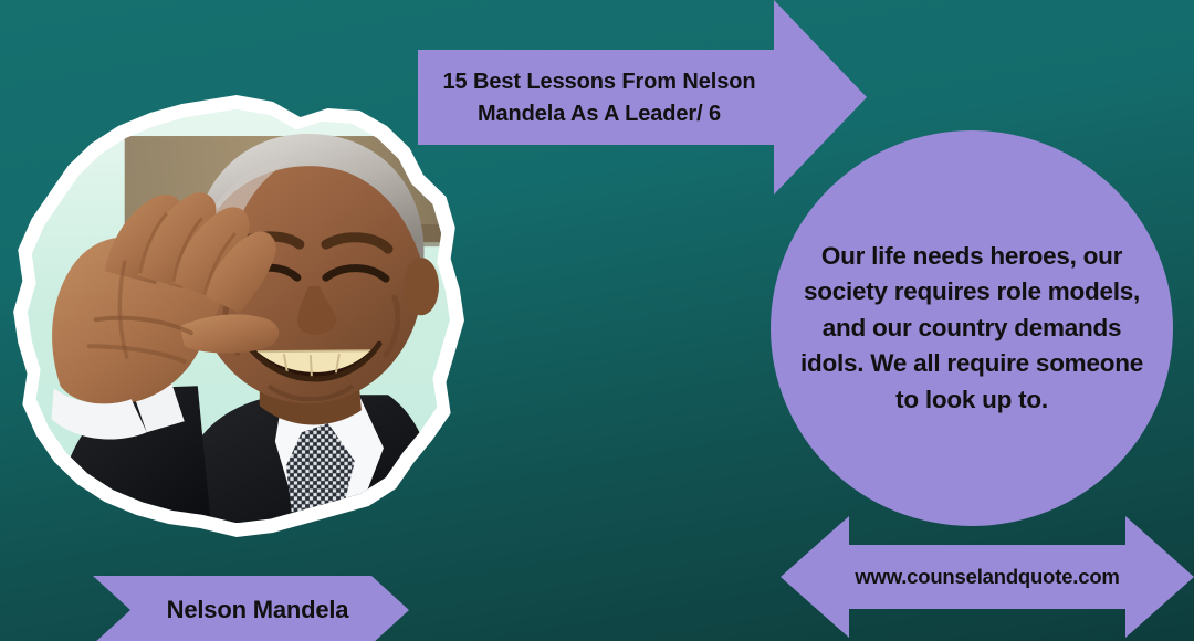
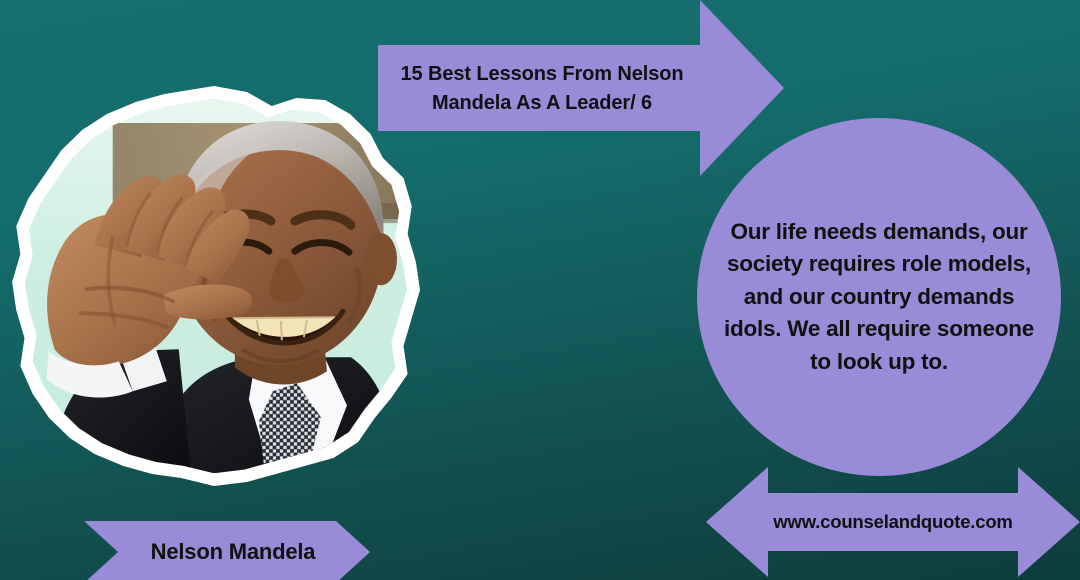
  15 Best Lessons From Nelson Mandela As A Leader/ 6
- Our life needs heroes, our society requires role models, and our country demands idols. We all require someone to look up to.
+ Our life needs demands, our society requires role models, and our country demands idols. We all require someone to look up to.
  www.counselandquote.com
  Nelson Mandela
